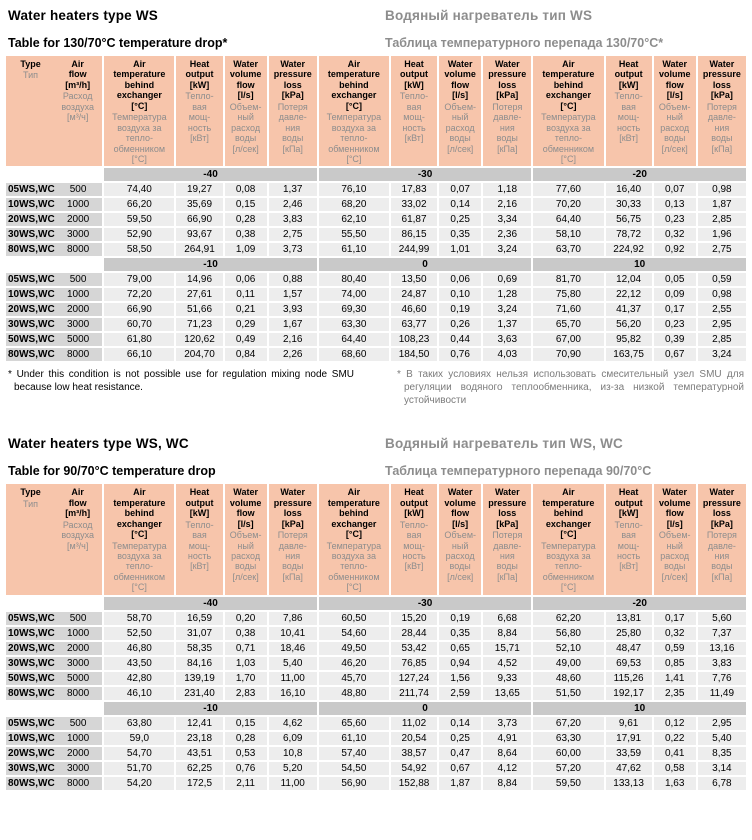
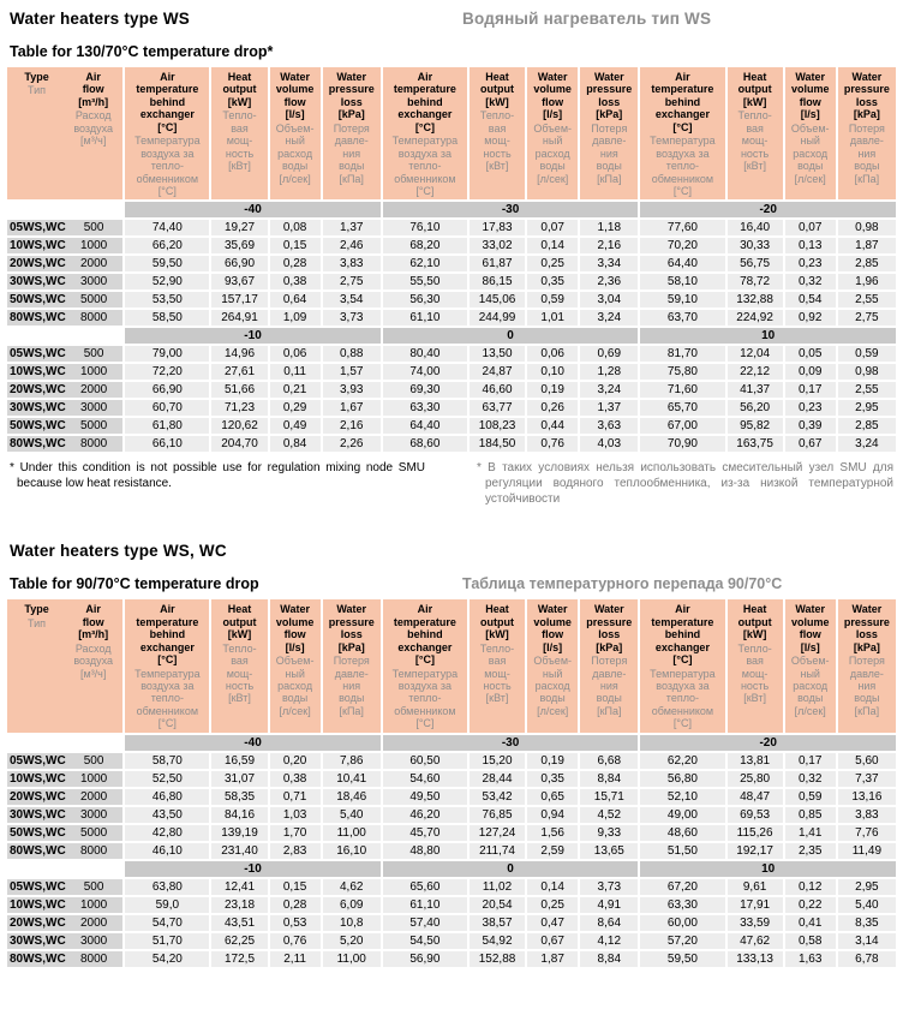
  Water heaters type WS
  Водяный нагреватель тип WS
  Table for 130/70°C temperature drop*
- Таблица температурного перепада 130/70°C*
  TypeТипAir flow [m³/h]Расход воздуха [м³/ч]	Air temperature behind exchanger [°C]Температура воздуха за тепло- обменником [°C]	Heat output [kW]Тепло- вая мощ- ность [кВт]	Water volume flow [l/s]Объем- ный расход воды [л/сек]	Water pressure loss [kPa]Потеря давле- ния воды [кПа]	Air temperature behind exchanger [°C]Температура воздуха за тепло- обменником [°C]	Heat output [kW]Тепло- вая мощ- ность [кВт]	Water volume flow [l/s]Объем- ный расход воды [л/сек]	Water pressure loss [kPa]Потеря давле- ния воды [кПа]	Air temperature behind exchanger [°C]Температура воздуха за тепло- обменником [°C]	Heat output [kW]Тепло- вая мощ- ность [кВт]	Water volume flow [l/s]Объем- ный расход воды [л/сек]	Water pressure loss [kPa]Потеря давле- ния воды [кПа]
  	-40	-30	-20
  05WS,WC 500	74,40	19,27	0,08	1,37	76,10	17,83	0,07	1,18	77,60	16,40	0,07	0,98
  10WS,WC 1000	66,20	35,69	0,15	2,46	68,20	33,02	0,14	2,16	70,20	30,33	0,13	1,87
  20WS,WC 2000	59,50	66,90	0,28	3,83	62,10	61,87	0,25	3,34	64,40	56,75	0,23	2,85
  30WS,WC 3000	52,90	93,67	0,38	2,75	55,50	86,15	0,35	2,36	58,10	78,72	0,32	1,96
+ 50WS,WC 5000	53,50	157,17	0,64	3,54	56,30	145,06	0,59	3,04	59,10	132,88	0,54	2,55
  80WS,WC 8000	58,50	264,91	1,09	3,73	61,10	244,99	1,01	3,24	63,70	224,92	0,92	2,75
  	-10	0	10
  05WS,WC 500	79,00	14,96	0,06	0,88	80,40	13,50	0,06	0,69	81,70	12,04	0,05	0,59
  10WS,WC 1000	72,20	27,61	0,11	1,57	74,00	24,87	0,10	1,28	75,80	22,12	0,09	0,98
  20WS,WC 2000	66,90	51,66	0,21	3,93	69,30	46,60	0,19	3,24	71,60	41,37	0,17	2,55
  30WS,WC 3000	60,70	71,23	0,29	1,67	63,30	63,77	0,26	1,37	65,70	56,20	0,23	2,95
  50WS,WC 5000	61,80	120,62	0,49	2,16	64,40	108,23	0,44	3,63	67,00	95,82	0,39	2,85
  80WS,WC 8000	66,10	204,70	0,84	2,26	68,60	184,50	0,76	4,03	70,90	163,75	0,67	3,24
  * Under this condition is not possible use for regulation mixing node SMU because low heat resistance.
  * В таких условиях нельзя использовать смесительный узел SMU для регуляции водяного теплообменника, из-за низкой температурной устойчивости
  Water heaters type WS, WC
- Водяный нагреватель тип WS, WC
  Table for 90/70°C temperature drop
  Таблица температурного перепада 90/70°C
  TypeТипAir flow [m³/h]Расход воздуха [м³/ч]	Air temperature behind exchanger [°C]Температура воздуха за тепло- обменником [°C]	Heat output [kW]Тепло- вая мощ- ность [кВт]	Water volume flow [l/s]Объем- ный расход воды [л/сек]	Water pressure loss [kPa]Потеря давле- ния воды [кПа]	Air temperature behind exchanger [°C]Температура воздуха за тепло- обменником [°C]	Heat output [kW]Тепло- вая мощ- ность [кВт]	Water volume flow [l/s]Объем- ный расход воды [л/сек]	Water pressure loss [kPa]Потеря давле- ния воды [кПа]	Air temperature behind exchanger [°C]Температура воздуха за тепло- обменником [°C]	Heat output [kW]Тепло- вая мощ- ность [кВт]	Water volume flow [l/s]Объем- ный расход воды [л/сек]	Water pressure loss [kPa]Потеря давле- ния воды [кПа]
  	-40	-30	-20
  05WS,WC 500	58,70	16,59	0,20	7,86	60,50	15,20	0,19	6,68	62,20	13,81	0,17	5,60
  10WS,WC 1000	52,50	31,07	0,38	10,41	54,60	28,44	0,35	8,84	56,80	25,80	0,32	7,37
  20WS,WC 2000	46,80	58,35	0,71	18,46	49,50	53,42	0,65	15,71	52,10	48,47	0,59	13,16
  30WS,WC 3000	43,50	84,16	1,03	5,40	46,20	76,85	0,94	4,52	49,00	69,53	0,85	3,83
  50WS,WC 5000	42,80	139,19	1,70	11,00	45,70	127,24	1,56	9,33	48,60	115,26	1,41	7,76
  80WS,WC 8000	46,10	231,40	2,83	16,10	48,80	211,74	2,59	13,65	51,50	192,17	2,35	11,49
  	-10	0	10
  05WS,WC 500	63,80	12,41	0,15	4,62	65,60	11,02	0,14	3,73	67,20	9,61	0,12	2,95
  10WS,WC 1000	59,0	23,18	0,28	6,09	61,10	20,54	0,25	4,91	63,30	17,91	0,22	5,40
  20WS,WC 2000	54,70	43,51	0,53	10,8	57,40	38,57	0,47	8,64	60,00	33,59	0,41	8,35
  30WS,WC 3000	51,70	62,25	0,76	5,20	54,50	54,92	0,67	4,12	57,20	47,62	0,58	3,14
  80WS,WC 8000	54,20	172,5	2,11	11,00	56,90	152,88	1,87	8,84	59,50	133,13	1,63	6,78
